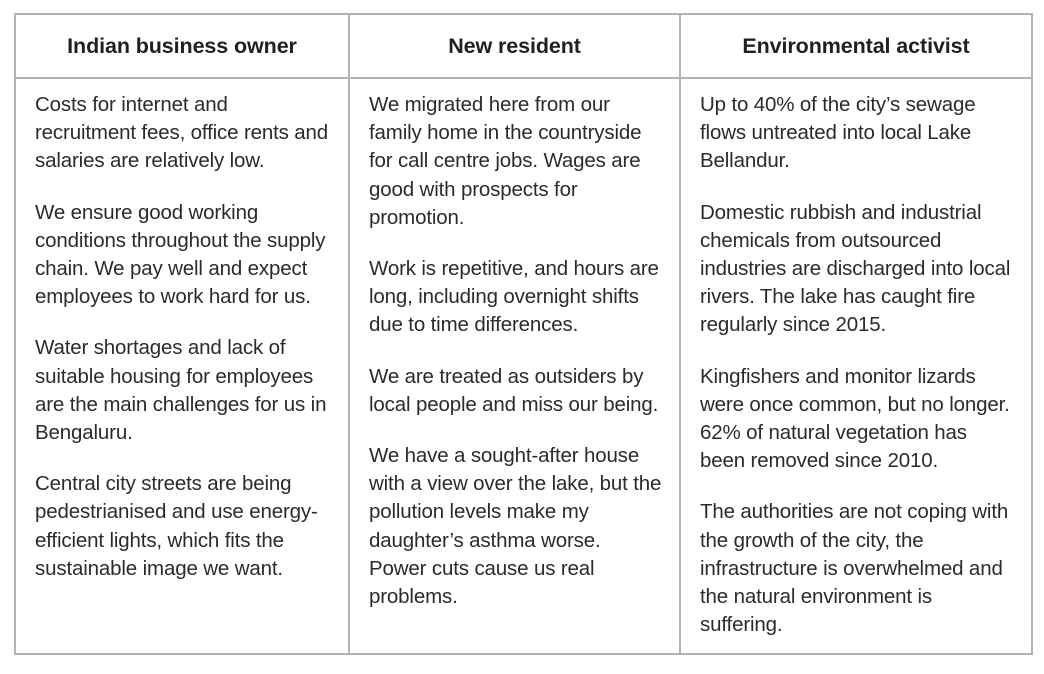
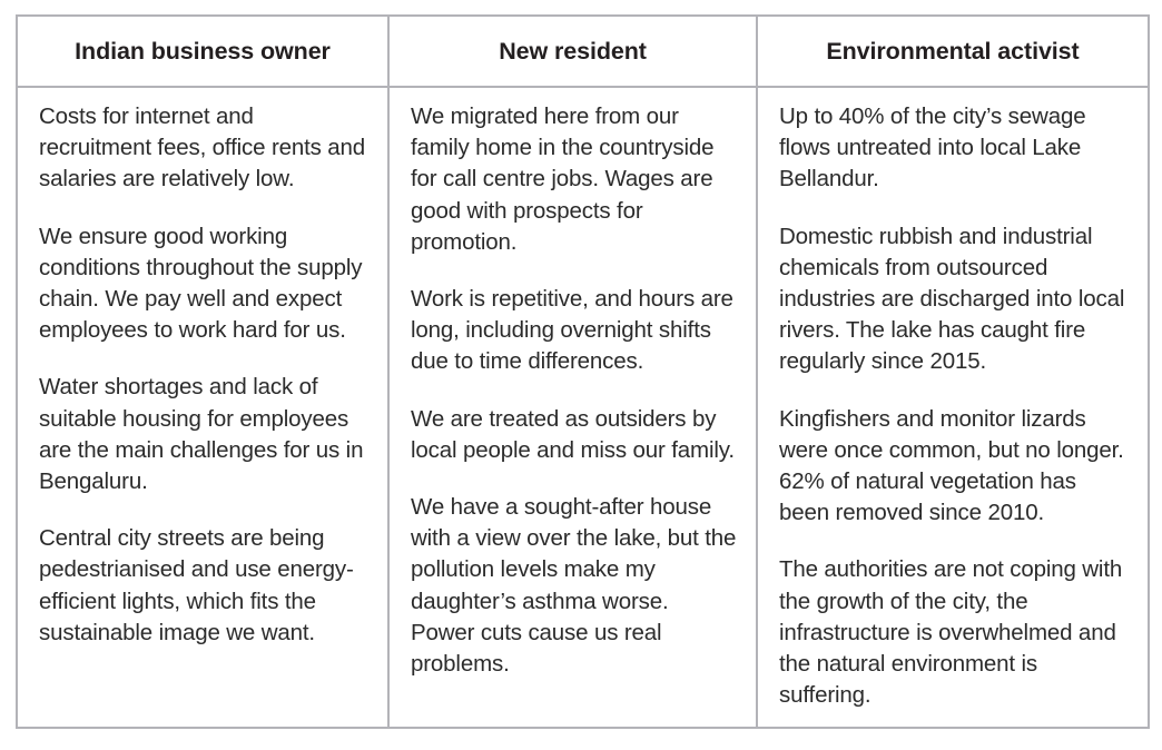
  Indian business owner	New resident	Environmental activist
- Costs for internet and recruitment fees, office rents and salaries are relatively low. We ensure good working conditions throughout the supply chain. We pay well and expect employees to work hard for us. Water shortages and lack of suitable housing for employees are the main challenges for us in Bengaluru. Central city streets are being pedestrianised and use energy-efficient lights, which fits the sustainable image we want.	We migrated here from our family home in the countryside for call centre jobs. Wages are good with prospects for promotion. Work is repetitive, and hours are long, including overnight shifts due to time differences. We are treated as outsiders by local people and miss our being. We have a sought-after house with a view over the lake, but the pollution levels make my daughter’s asthma worse. Power cuts cause us real problems.	Up to 40% of the city’s sewage flows untreated into local Lake Bellandur. Domestic rubbish and industrial chemicals from outsourced industries are discharged into local rivers. The lake has caught fire regularly since 2015. Kingfishers and monitor lizards were once common, but no longer. 62% of natural vegetation has been removed since 2010. The authorities are not coping with the growth of the city, the infrastructure is overwhelmed and the natural environment is suffering.
+ Costs for internet and recruitment fees, office rents and salaries are relatively low. We ensure good working conditions throughout the supply chain. We pay well and expect employees to work hard for us. Water shortages and lack of suitable housing for employees are the main challenges for us in Bengaluru. Central city streets are being pedestrianised and use energy-efficient lights, which fits the sustainable image we want.	We migrated here from our family home in the countryside for call centre jobs. Wages are good with prospects for promotion. Work is repetitive, and hours are long, including overnight shifts due to time differences. We are treated as outsiders by local people and miss our family. We have a sought-after house with a view over the lake, but the pollution levels make my daughter’s asthma worse. Power cuts cause us real problems.	Up to 40% of the city’s sewage flows untreated into local Lake Bellandur. Domestic rubbish and industrial chemicals from outsourced industries are discharged into local rivers. The lake has caught fire regularly since 2015. Kingfishers and monitor lizards were once common, but no longer. 62% of natural vegetation has been removed since 2010. The authorities are not coping with the growth of the city, the infrastructure is overwhelmed and the natural environment is suffering.
